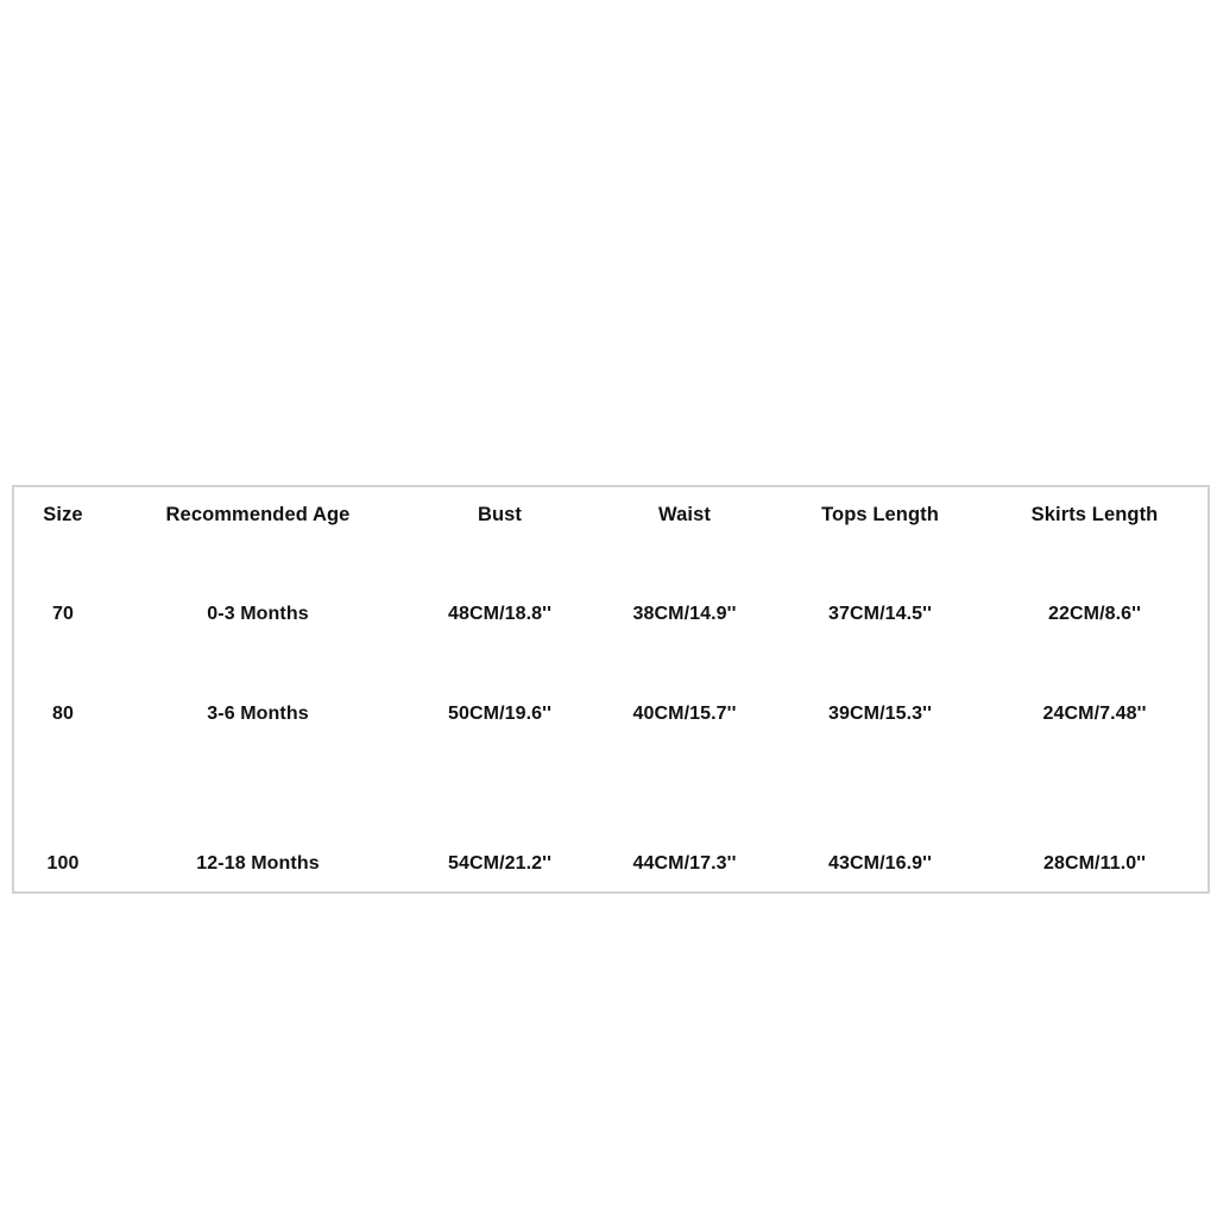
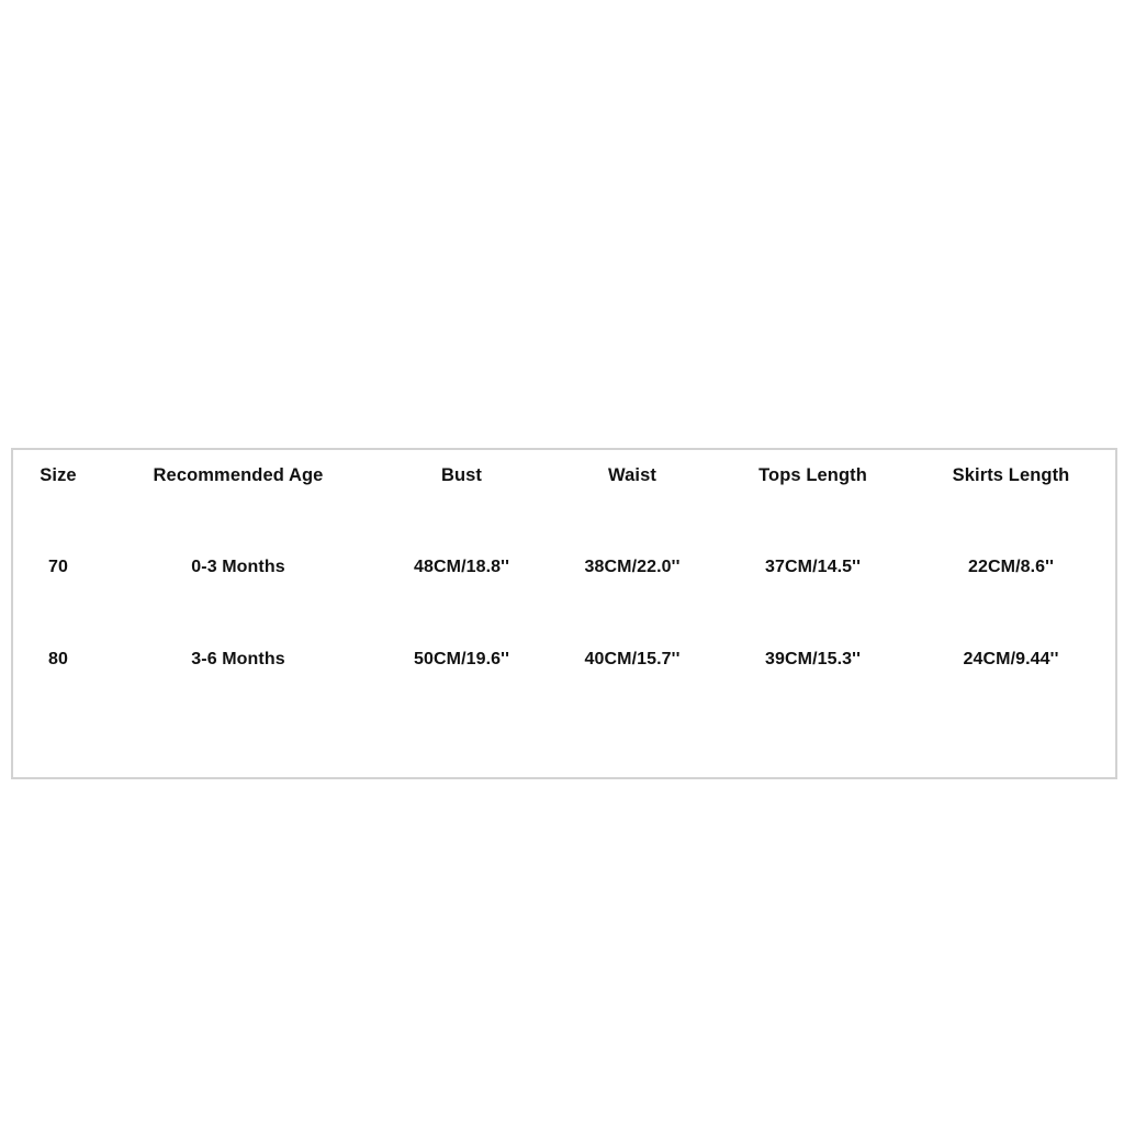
  Size	Recommended Age	Bust	Waist	Tops Length	Skirts Length
- 70	0-3 Months	48CM/18.8''	38CM/14.9''	37CM/14.5''	22CM/8.6''
+ 70	0-3 Months	48CM/18.8''	38CM/22.0''	37CM/14.5''	22CM/8.6''
- 80	3-6 Months	50CM/19.6''	40CM/15.7''	39CM/15.3''	24CM/7.48''
+ 80	3-6 Months	50CM/19.6''	40CM/15.7''	39CM/15.3''	24CM/9.44''
- 100	12-18 Months	54CM/21.2''	44CM/17.3''	43CM/16.9''	28CM/11.0''
